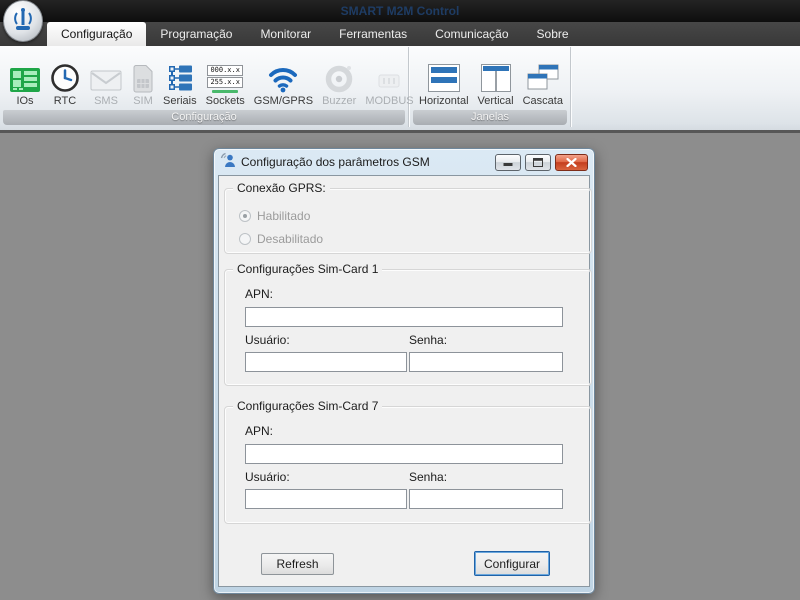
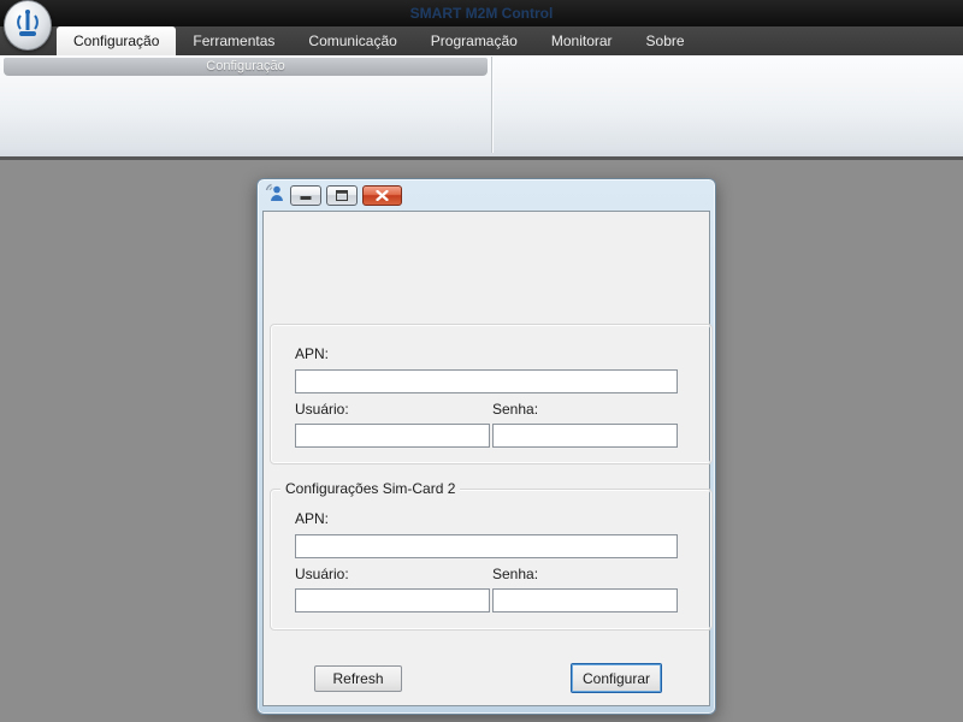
  SMART M2M Control
  Configuração
- Programação
+ Ferramentas
- Monitorar
+ Comunicação
- Ferramentas
+ Programação
- Comunicação
+ Monitorar
  Sobre
- IOs
- RTC
- SMS
- SIM
- Seriais
- 000.x.x
- 255.x.x
- Sockets
- GSM/GPRS
- Buzzer
- MODBUS
  Configuração
- Horizontal
- Vertical
- Cascata
- Janelas
- Configuração dos parâmetros GSM
- Conexão GPRS:
- Habilitado
- Desabilitado
- Configurações Sim-Card 1
  APN:
  Usuário:
  Senha:
- Configurações Sim-Card 7
+ Configurações Sim-Card 2
  APN:
  Usuário:
  Senha:
  Refresh
  Configurar
